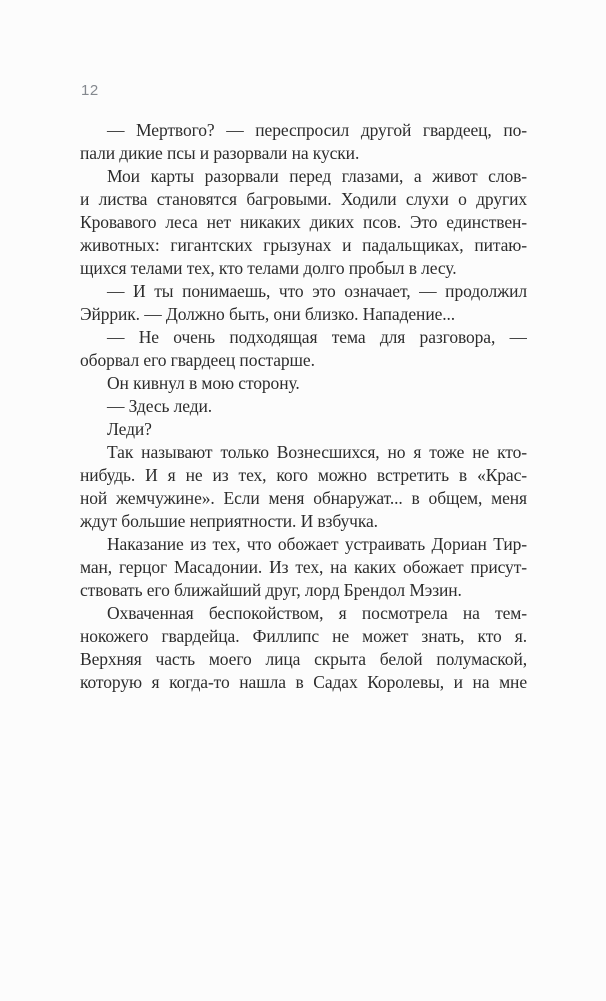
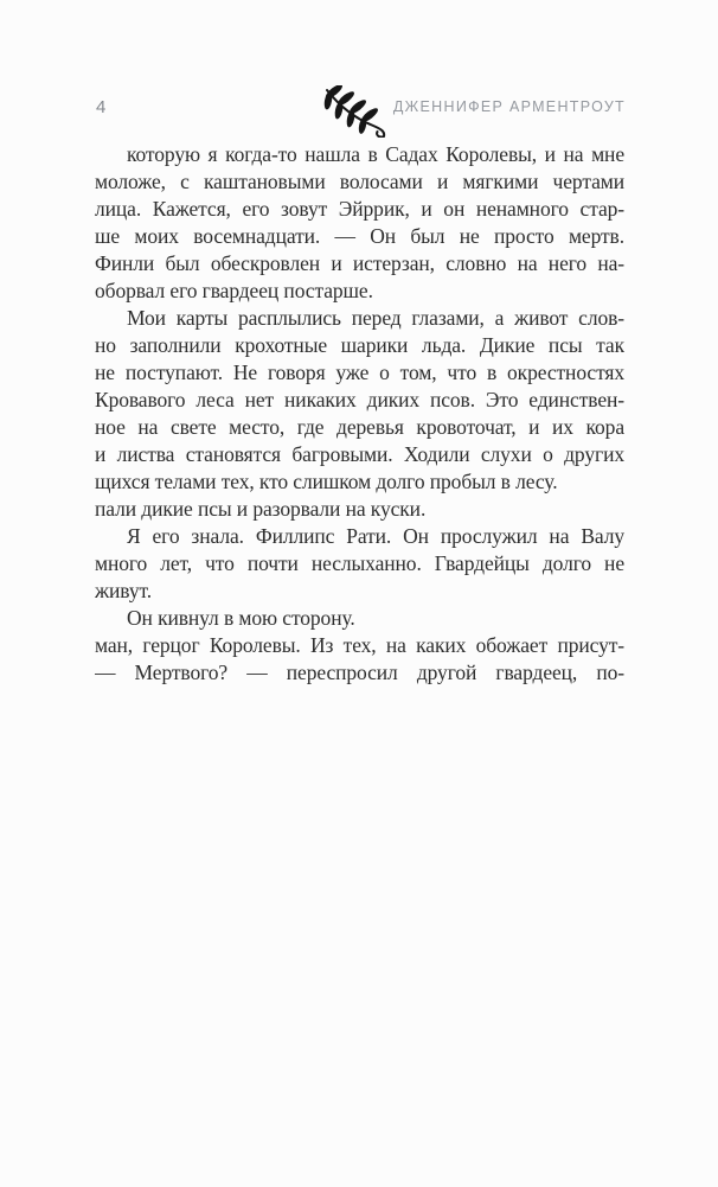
- 12
+ 4
+ ДЖЕННИФЕР АРМЕНТРОУТ
- — Мертвого? — переспросил другой гвардеец, по-
+ которую я когда-то нашла в Садах Королевы, и на мне
+ моложе, с каштановыми волосами и мягкими чертами
+ лица. Кажется, его зовут Эйррик, и он ненамного стар-
+ ше моих восемнадцати. — Он был не просто мертв.
+ Финли был обескровлен и истерзан, словно на него на-
- пали дикие псы и разорвали на куски.
+ оборвал его гвардеец постарше.
- Мои карты разорвали перед глазами, а живот слов-
+ Мои карты расплылись перед глазами, а живот слов-
+ но заполнили крохотные шарики льда. Дикие псы так
+ не поступают. Не говоря уже о том, что в окрестностях
- и листва становятся багровыми. Ходили слухи о других
+ Кровавого леса нет никаких диких псов. Это единствен-
+ ное на свете место, где деревья кровоточат, и их кора
- Кровавого леса нет никаких диких псов. Это единствен-
+ и листва становятся багровыми. Ходили слухи о других
- животных: гигантских грызунах и падальщиках, питаю-
- щихся телами тех, кто телами долго пробыл в лесу.
+ щихся телами тех, кто слишком долго пробыл в лесу.
- — И ты понимаешь, что это означает, — продолжил
- Эйррик. — Должно быть, они близко. Нападение...
- — Не очень подходящая тема для разговора, —
- оборвал его гвардеец постарше.
+ пали дикие псы и разорвали на куски.
+ Я его знала. Филлипс Рати. Он прослужил на Валу
+ много лет, что почти неслыханно. Гвардейцы долго не
+ живут.
  Он кивнул в мою сторону.
- — Здесь леди.
- Леди?
- Так называют только Вознесшихся, но я тоже не кто-
- нибудь. И я не из тех, кого можно встретить в «Крас-
- ной жемчужине». Если меня обнаружат... в общем, меня
- ждут большие неприятности. И взбучка.
- Наказание из тех, что обожает устраивать Дориан Тир-
- ман, герцог Масадонии. Из тех, на каких обожает присут-
+ ман, герцог Королевы. Из тех, на каких обожает присут-
- ствовать его ближайший друг, лорд Брендол Мэзин.
- Охваченная беспокойством, я посмотрела на тем-
- нокожего гвардейца. Филлипс не может знать, кто я.
- Верхняя часть моего лица скрыта белой полумаской,
- которую я когда-то нашла в Садах Королевы, и на мне
+ — Мертвого? — переспросил другой гвардеец, по-
